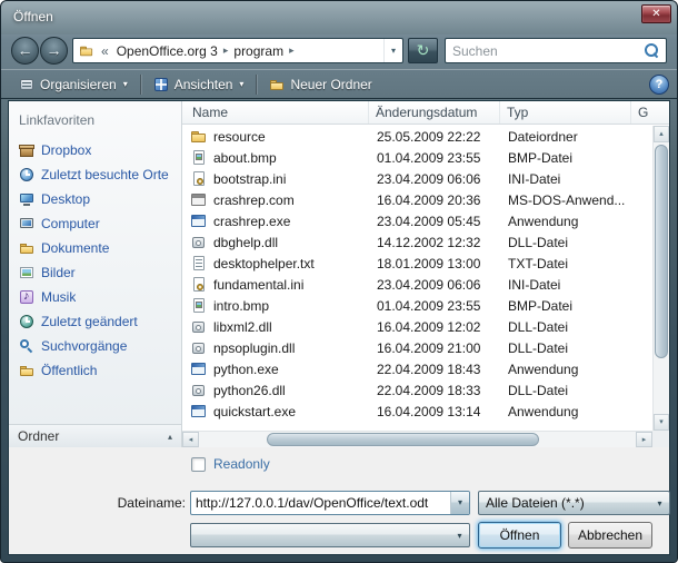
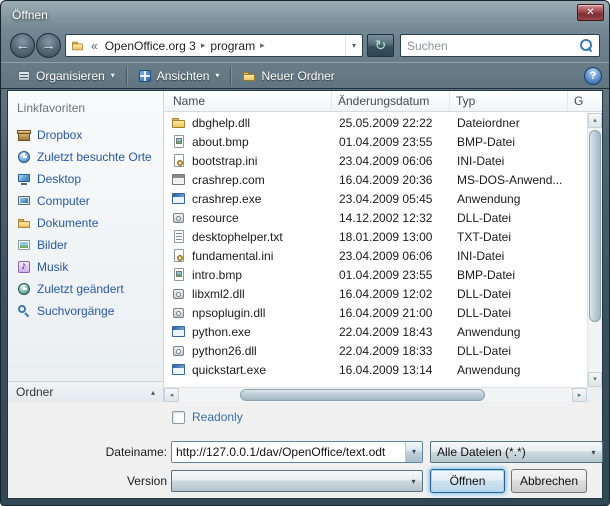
  Öffnen
  ✕
  ←
  →
  «
  OpenOffice.org 3
  ▸
  program
  ▸
  ▾
  ↻
  Suchen
  Organisieren
  ▾
  Ansichten
  ▾
  Neuer Ordner
  ?
  Linkfavoriten
  Dropbox
  Zuletzt besuchte Orte
  Desktop
  Computer
  Dokumente
  Bilder
  Musik
  Zuletzt geändert
  Suchvorgänge
- Öffentlich
  Ordner
  ▴
  Name
  Änderungsdatum
  Typ
  G
- resource
+ dbghelp.dll
  25.05.2009 22:22
  Dateiordner
  about.bmp
  01.04.2009 23:55
  BMP-Datei
  bootstrap.ini
  23.04.2009 06:06
  INI-Datei
  crashrep.com
  16.04.2009 20:36
  MS-DOS-Anwend...
  crashrep.exe
  23.04.2009 05:45
  Anwendung
- dbghelp.dll
+ resource
  14.12.2002 12:32
  DLL-Datei
  desktophelper.txt
  18.01.2009 13:00
  TXT-Datei
  fundamental.ini
  23.04.2009 06:06
  INI-Datei
  intro.bmp
  01.04.2009 23:55
  BMP-Datei
  libxml2.dll
  16.04.2009 12:02
  DLL-Datei
  npsoplugin.dll
  16.04.2009 21:00
  DLL-Datei
  python.exe
  22.04.2009 18:43
  Anwendung
  python26.dll
  22.04.2009 18:33
  DLL-Datei
  quickstart.exe
  16.04.2009 13:14
  Anwendung
  Readonly
  Dateiname:
  http://127.0.0.1/dav/OpenOffice/text.odt
  ▾
  Alle Dateien (*.*)
  ▾
+ Version
  ▾
  Öffnen
  Abbrechen
